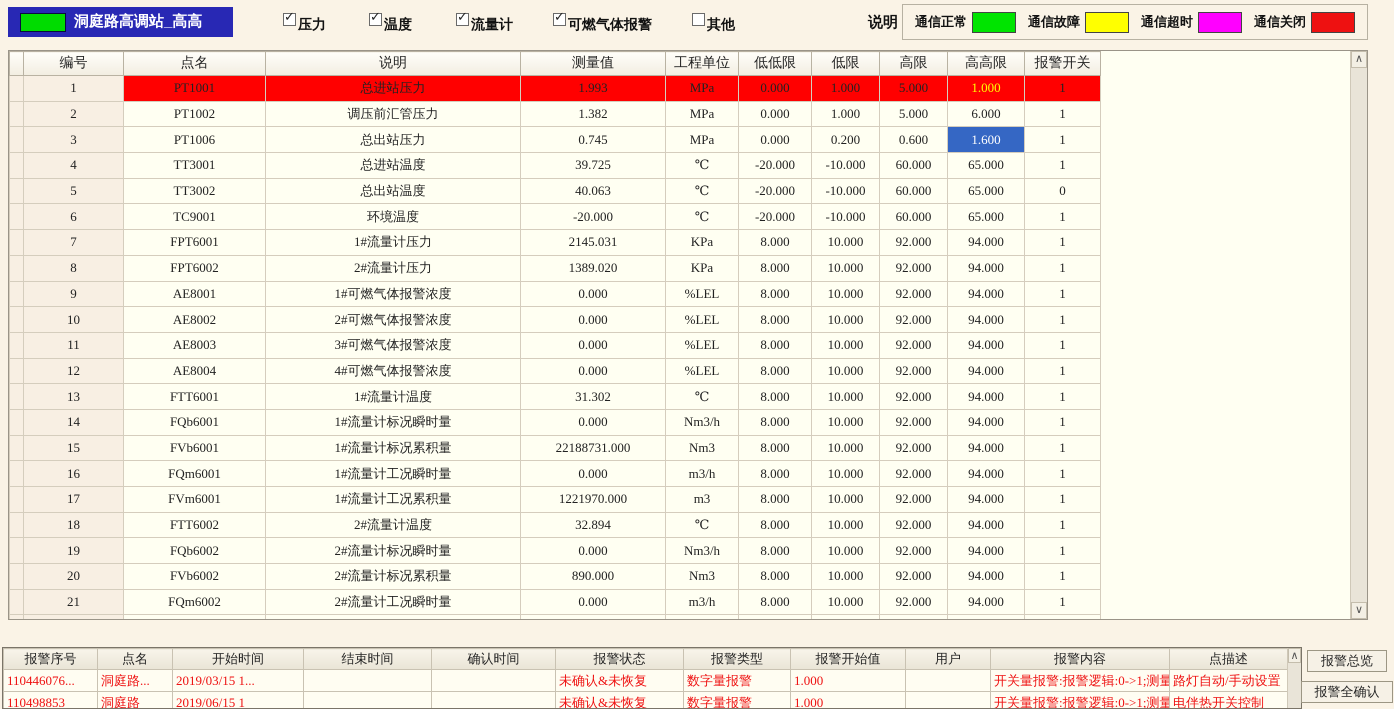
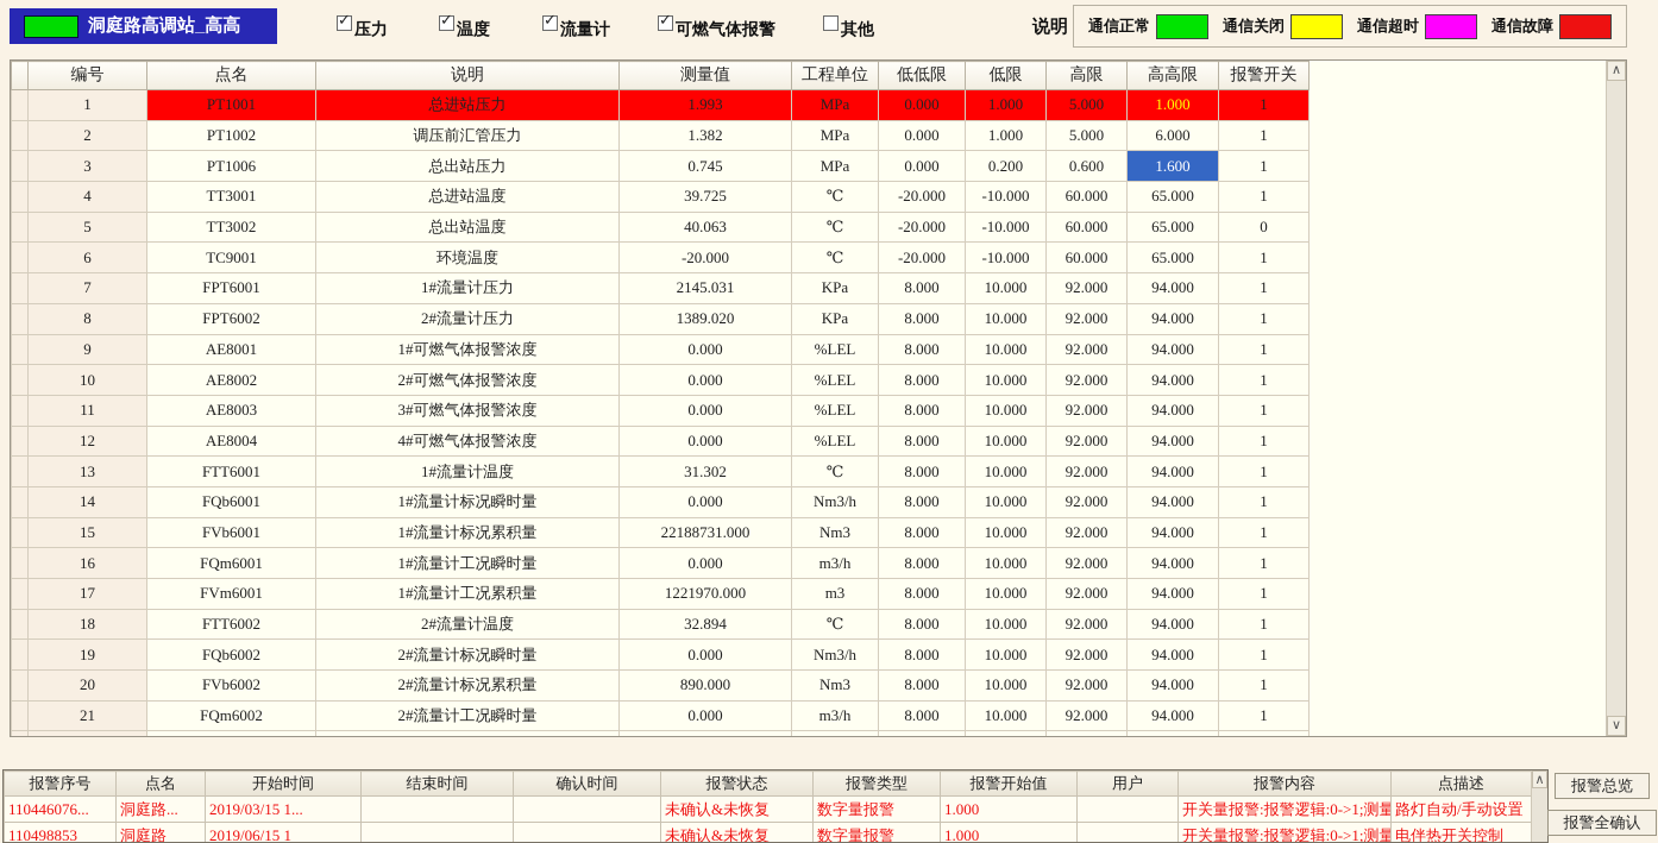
  洞庭路高调站_高高
  压力
  温度
  流量计
  可燃气体报警
  其他
  说明
  通信正常
- 通信故障
+ 通信关闭
  通信超时
- 通信关闭
+ 通信故障
  	编号	点名	说明	测量值	工程单位	低低限	低限	高限	高高限	报警开关
  	1	PT1001	总进站压力	1.993	MPa	0.000	1.000	5.000	1.000	1
  	2	PT1002	调压前汇管压力	1.382	MPa	0.000	1.000	5.000	6.000	1
  	3	PT1006	总出站压力	0.745	MPa	0.000	0.200	0.600	1.600	1
  	4	TT3001	总进站温度	39.725	℃	-20.000	-10.000	60.000	65.000	1
  	5	TT3002	总出站温度	40.063	℃	-20.000	-10.000	60.000	65.000	0
  	6	TC9001	环境温度	-20.000	℃	-20.000	-10.000	60.000	65.000	1
  	7	FPT6001	1#流量计压力	2145.031	KPa	8.000	10.000	92.000	94.000	1
  	8	FPT6002	2#流量计压力	1389.020	KPa	8.000	10.000	92.000	94.000	1
  	9	AE8001	1#可燃气体报警浓度	0.000	%LEL	8.000	10.000	92.000	94.000	1
  	10	AE8002	2#可燃气体报警浓度	0.000	%LEL	8.000	10.000	92.000	94.000	1
  	11	AE8003	3#可燃气体报警浓度	0.000	%LEL	8.000	10.000	92.000	94.000	1
  	12	AE8004	4#可燃气体报警浓度	0.000	%LEL	8.000	10.000	92.000	94.000	1
  	13	FTT6001	1#流量计温度	31.302	℃	8.000	10.000	92.000	94.000	1
  	14	FQb6001	1#流量计标况瞬时量	0.000	Nm3/h	8.000	10.000	92.000	94.000	1
  	15	FVb6001	1#流量计标况累积量	22188731.000	Nm3	8.000	10.000	92.000	94.000	1
  	16	FQm6001	1#流量计工况瞬时量	0.000	m3/h	8.000	10.000	92.000	94.000	1
  	17	FVm6001	1#流量计工况累积量	1221970.000	m3	8.000	10.000	92.000	94.000	1
  	18	FTT6002	2#流量计温度	32.894	℃	8.000	10.000	92.000	94.000	1
  	19	FQb6002	2#流量计标况瞬时量	0.000	Nm3/h	8.000	10.000	92.000	94.000	1
  	20	FVb6002	2#流量计标况累积量	890.000	Nm3	8.000	10.000	92.000	94.000	1
  	21	FQm6002	2#流量计工况瞬时量	0.000	m3/h	8.000	10.000	92.000	94.000	1
  ∧
  ∨
  报警序号	点名	开始时间	结束时间	确认时间	报警状态	报警类型	报警开始值	用户	报警内容	点描述
  110446076...	洞庭路...	2019/03/15 1...			未确认&未恢复	数字量报警	1.000		开关量报警:报警逻辑:0->1;测量	路灯自动/手动设置
  110498853	洞庭路	2019/06/15 1			未确认&未恢复	数字量报警	1.000		开关量报警:报警逻辑:0->1;测量	电伴热开关控制
  ∧
  报警总览
  报警全确认
